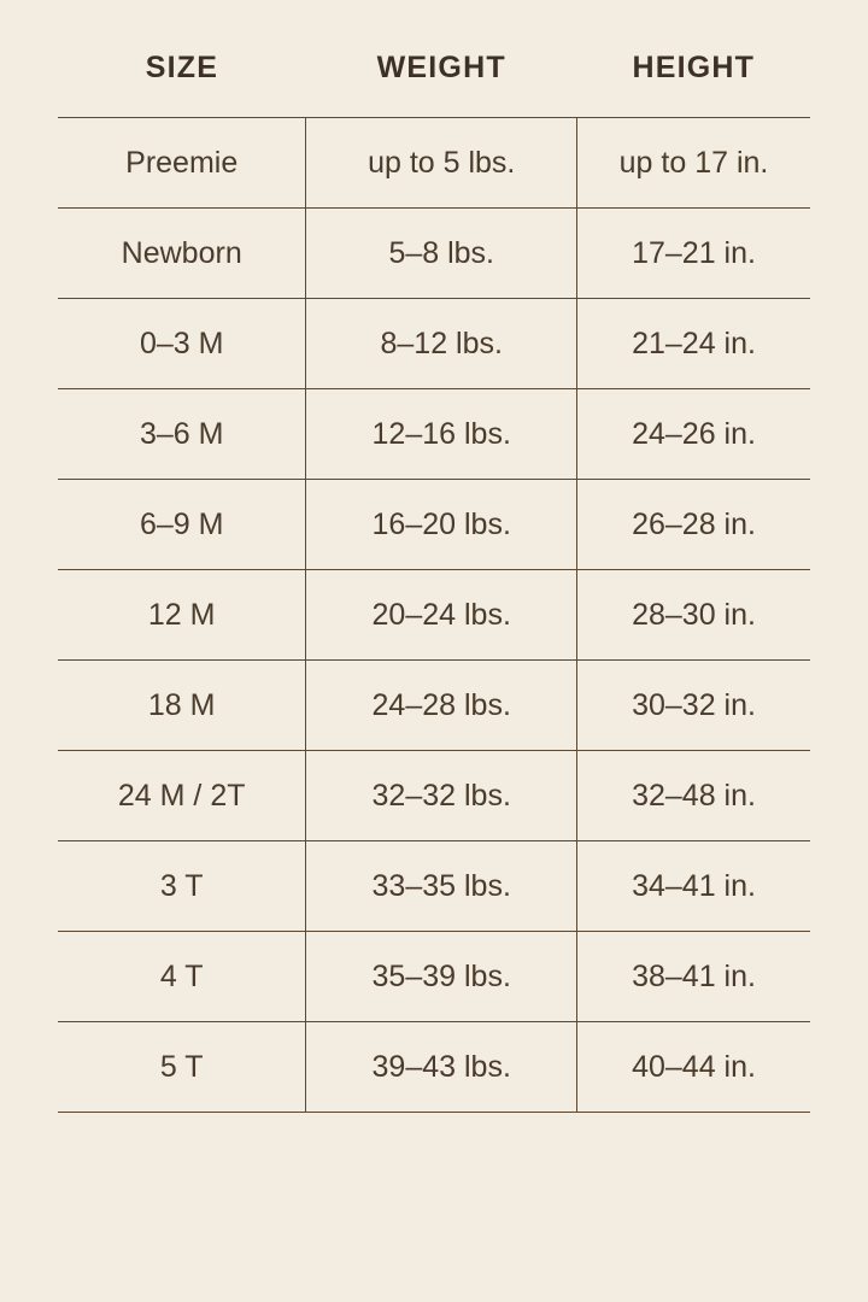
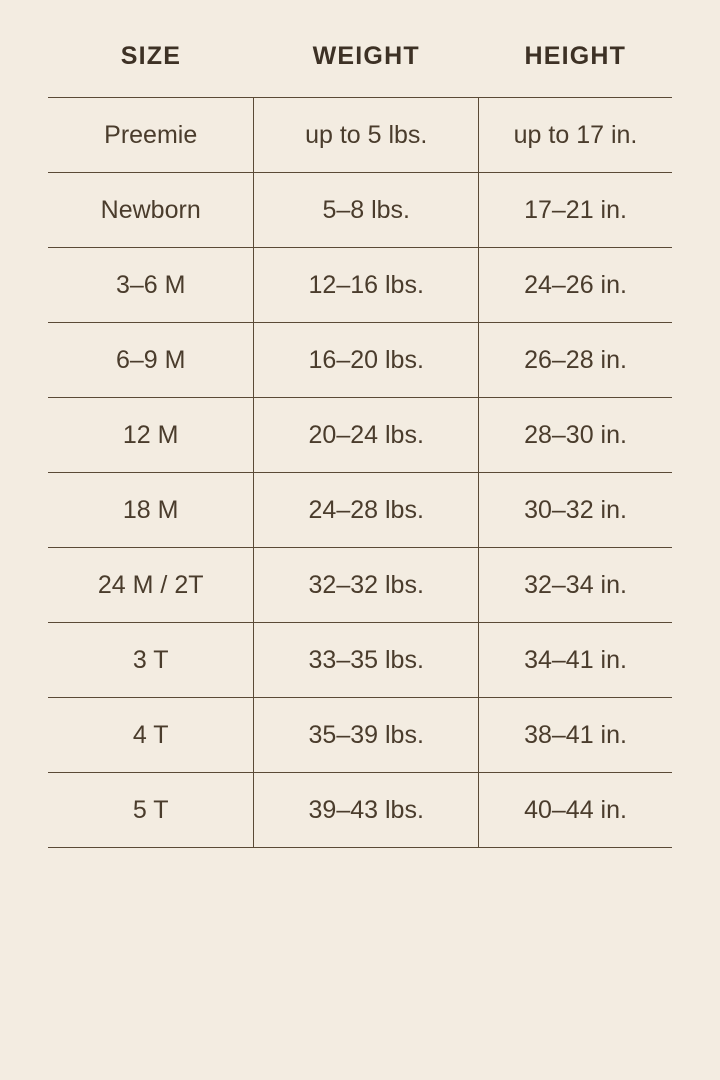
  SIZE	WEIGHT	HEIGHT
  Preemie	up to 5 lbs.	up to 17 in.
  Newborn	5–8 lbs.	17–21 in.
- 0–3 M	8–12 lbs.	21–24 in.
  3–6 M	12–16 lbs.	24–26 in.
  6–9 M	16–20 lbs.	26–28 in.
  12 M	20–24 lbs.	28–30 in.
  18 M	24–28 lbs.	30–32 in.
- 24 M / 2T	32–32 lbs.	32–48 in.
+ 24 M / 2T	32–32 lbs.	32–34 in.
  3 T	33–35 lbs.	34–41 in.
  4 T	35–39 lbs.	38–41 in.
  5 T	39–43 lbs.	40–44 in.
